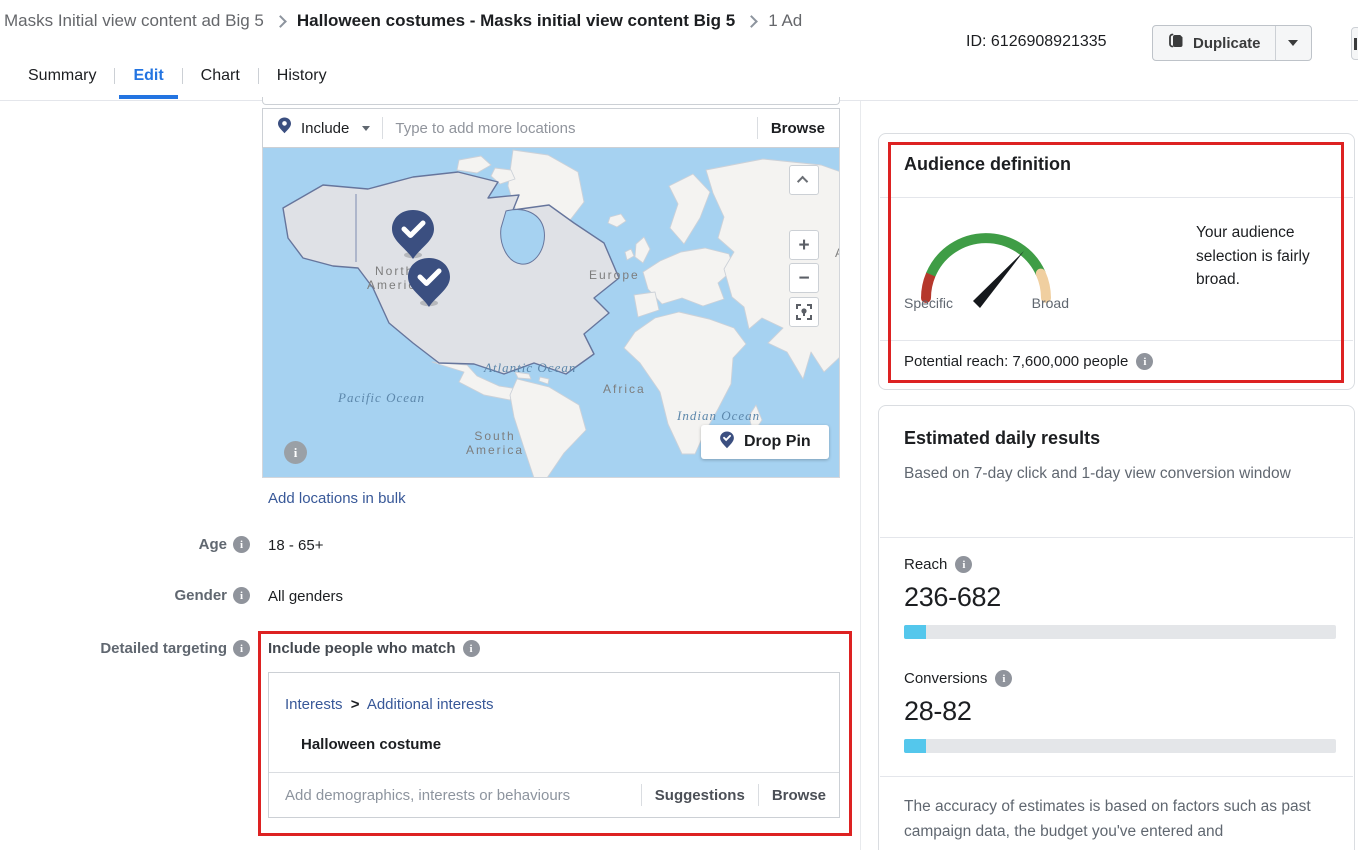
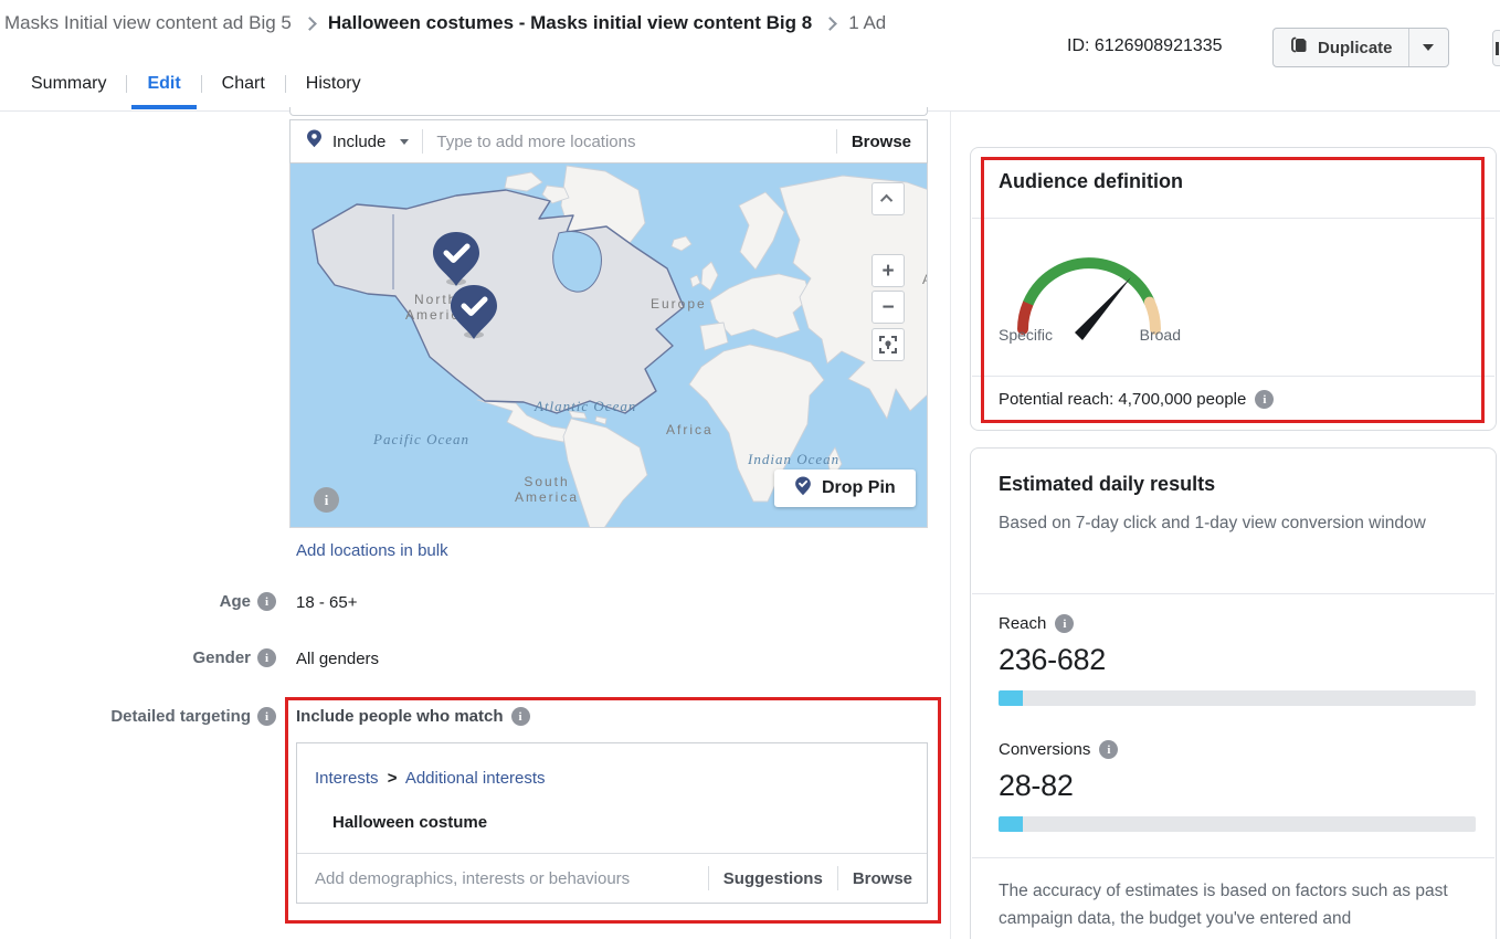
  Masks Initial view content ad Big 5
- Halloween costumes - Masks initial view content Big 5
+ Halloween costumes - Masks initial view content Big 8
  1 Ad
  ID: 6126908921335
  Duplicate
  Summary
  Edit
  Chart
  History
  Include
  Type to add more locations
  Browse
  Nort
  Ameri
  Europe
  Africa
  South
  America
  Atlantic Ocean
  Pacific Ocean
  Indian Ocean
  +
  −
  Drop Pin
  i
  Add locations in bulk
  Age
  i
  18 - 65+
  Gender
  i
  All genders
  Detailed targeting
  i
  Include people who match
  i
  Interests > Additional interests
  Halloween costume
  Add demographics, interests or behaviours
  Suggestions
  Browse
  Audience definition
  Specific
  Broad
- Your audience selection is fairly broad.
- Potential reach: 7,600,000 people
+ Potential reach: 4,700,000 people
  i
  Estimated daily results
  Based on 7-day click and 1-day view conversion window
  Reach
  i
  236-682
  Conversions
  i
  28-82
  The accuracy of estimates is based on factors such as past campaign data, the budget you've entered and
